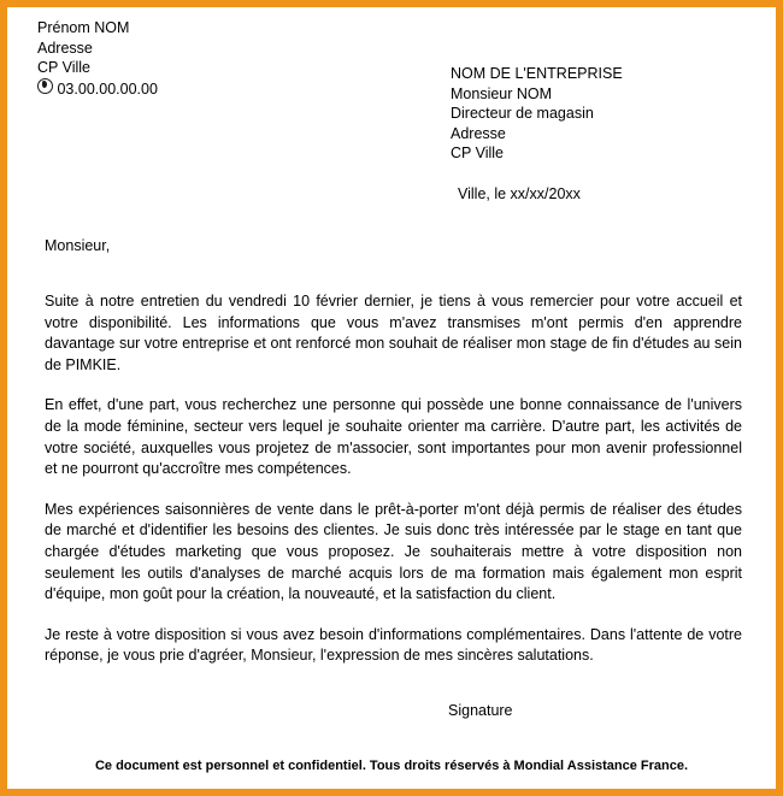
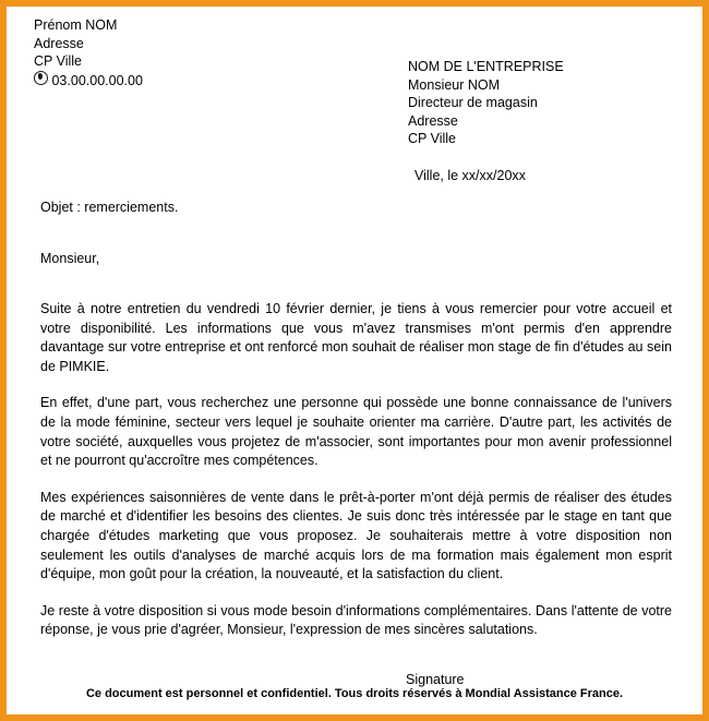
  Prénom NOM
  Adresse
  CP Ville
  03.00.00.00.00
  NOM DE L'ENTREPRISE
  Monsieur NOM
  Directeur de magasin
  Adresse
  CP Ville
  Ville, le xx/xx/20xx
+ Objet : remerciements.
  Monsieur,
  Suite à notre entretien du vendredi 10 février dernier, je tiens à vous remercier pour votre accueil et votre disponibilité. Les informations que vous m'avez transmises m'ont permis d'en apprendre davantage sur votre entreprise et ont renforcé mon souhait de réaliser mon stage de fin d'études au sein de PIMKIE.
  En effet, d'une part, vous recherchez une personne qui possède une bonne connaissance de l'univers de la mode féminine, secteur vers lequel je souhaite orienter ma carrière. D'autre part, les activités de votre société, auxquelles vous projetez de m'associer, sont importantes pour mon avenir professionnel et ne pourront qu'accroître mes compétences.
  Mes expériences saisonnières de vente dans le prêt-à-porter m'ont déjà permis de réaliser des études de marché et d'identifier les besoins des clientes. Je suis donc très intéressée par le stage en tant que chargée d'études marketing que vous proposez. Je souhaiterais mettre à votre disposition non seulement les outils d'analyses de marché acquis lors de ma formation mais également mon esprit d'équipe, mon goût pour la création, la nouveauté, et la satisfaction du client.
- Je reste à votre disposition si vous avez besoin d'informations complémentaires. Dans l'attente de votre réponse, je vous prie d'agréer, Monsieur, l'expression de mes sincères salutations.
+ Je reste à votre disposition si vous mode besoin d'informations complémentaires. Dans l'attente de votre réponse, je vous prie d'agréer, Monsieur, l'expression de mes sincères salutations.
  Signature
  Ce document est personnel et confidentiel. Tous droits réservés à Mondial Assistance France.
